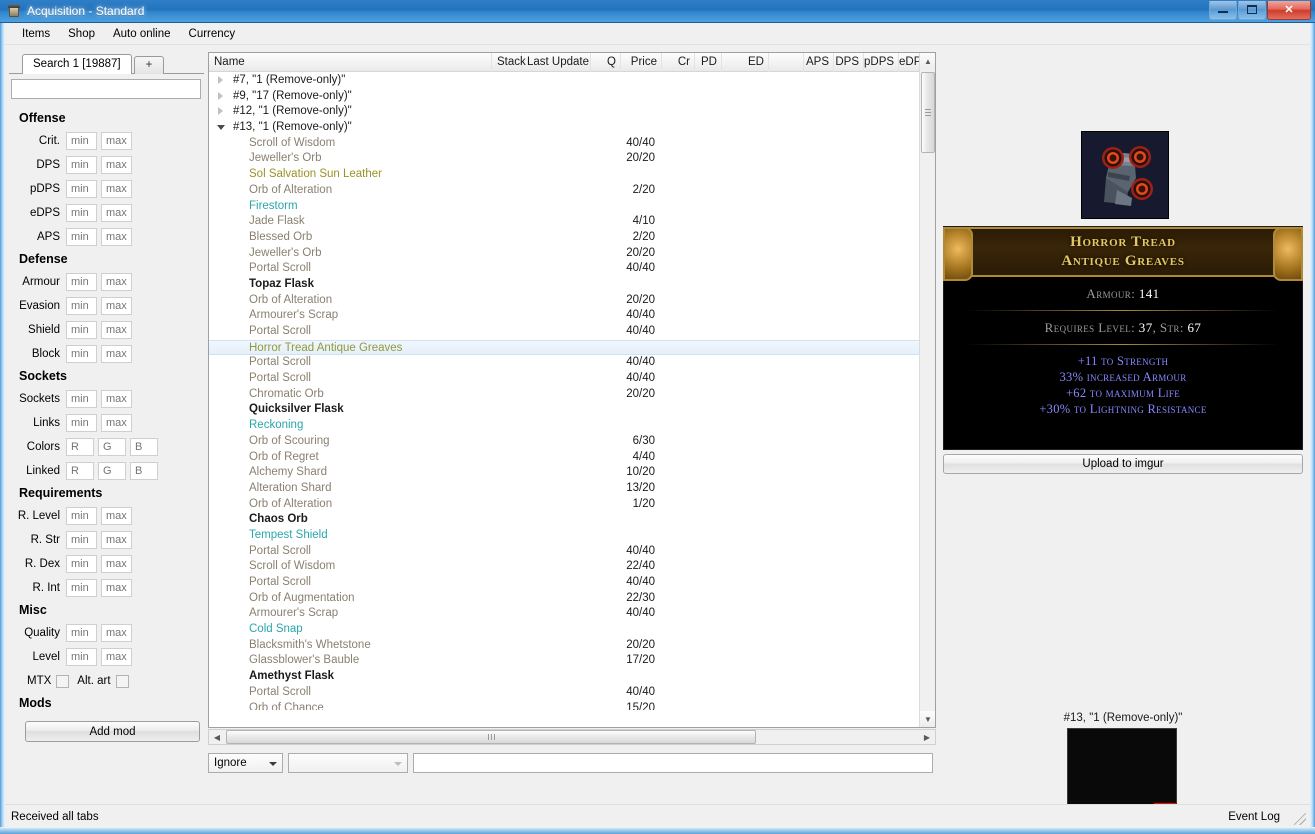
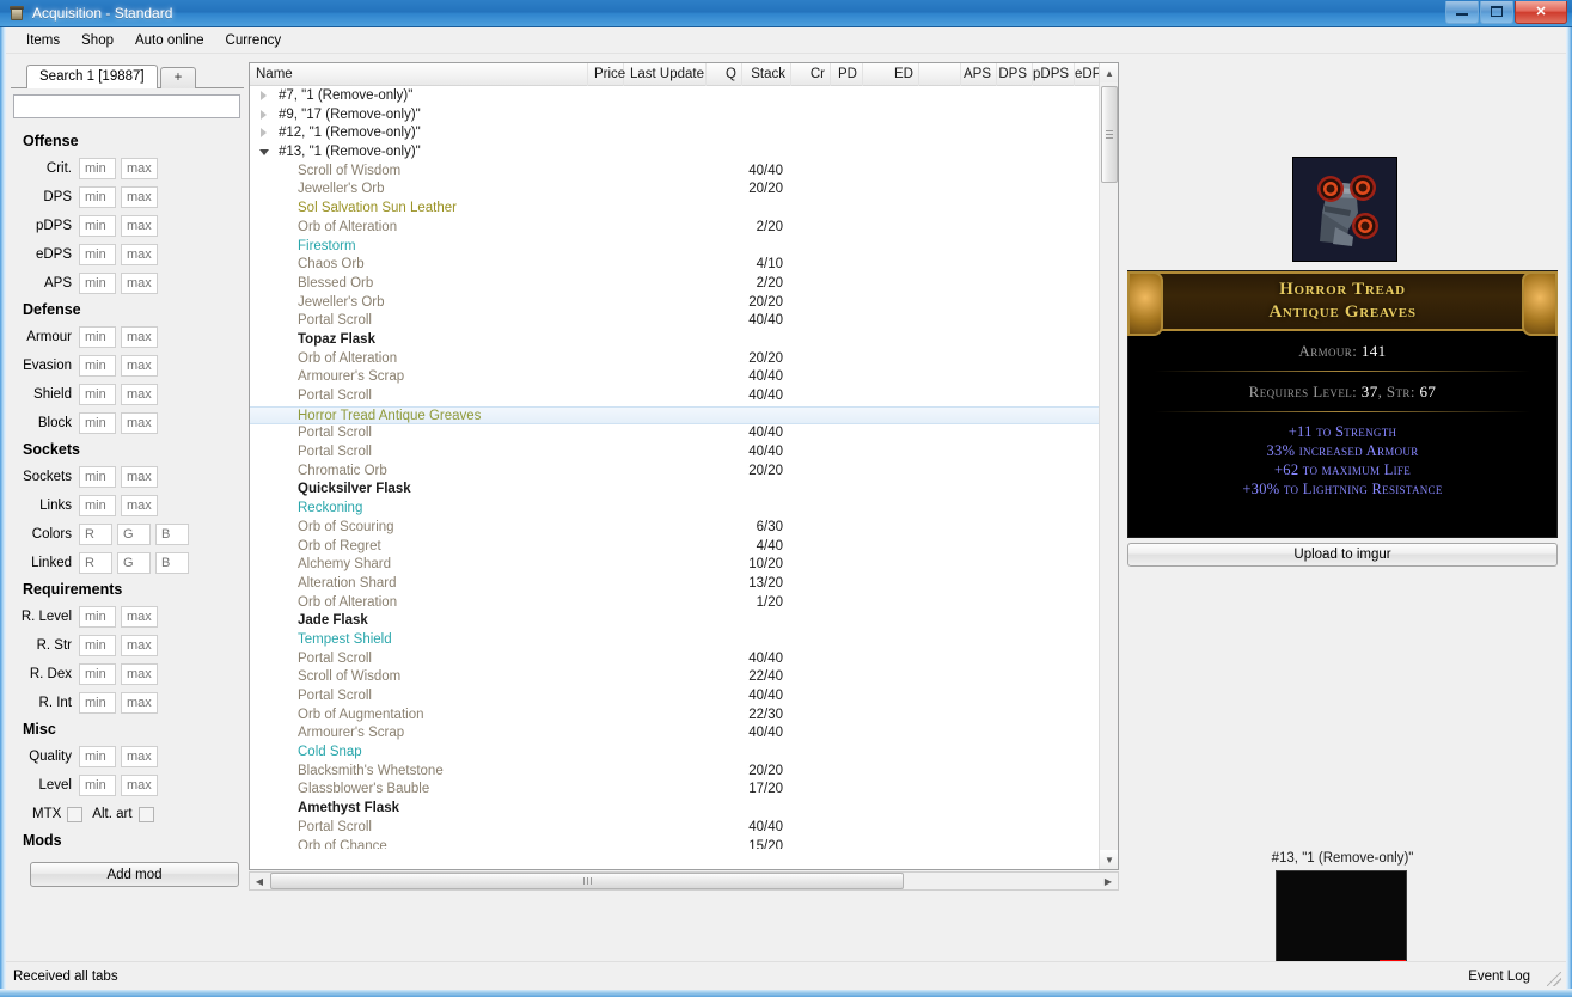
  Acquisition - Standard
  ✕
  Items
  Shop
  Auto online
  Currency
  Search 1 [19887]
  +
  Offense
  Crit.
  min
  max
  DPS
  min
  max
  pDPS
  min
  max
  eDPS
  min
  max
  APS
  min
  max
  Defense
  Armour
  min
  max
  Evasion
  min
  max
  Shield
  min
  max
  Block
  min
  max
  Sockets
  Sockets
  min
  max
  Links
  min
  max
  Colors
  R
  G
  B
  Linked
  R
  G
  B
  Requirements
  R. Level
  min
  max
  R. Str
  min
  max
  R. Dex
  min
  max
  R. Int
  min
  max
  Misc
  Quality
  min
  max
  Level
  min
  max
  MTX
  Alt. art
  Mods
  Add mod
  Name
- Stack
+ Price
  Last Update
  Q
- Price
+ Stack
  Cr
  PD
  ED
  APS
  DPS
  pDPS
  eDP
  #7, "1 (Remove-only)"
  #9, "17 (Remove-only)"
  #12, "1 (Remove-only)"
  #13, "1 (Remove-only)"
  Scroll of Wisdom
  40/40
  Jeweller's Orb
  20/20
  Sol Salvation Sun Leather
  Orb of Alteration
  2/20
  Firestorm
- Jade Flask
+ Chaos Orb
  4/10
  Blessed Orb
  2/20
  Jeweller's Orb
  20/20
  Portal Scroll
  40/40
  Topaz Flask
  Orb of Alteration
  20/20
  Armourer's Scrap
  40/40
  Portal Scroll
  40/40
  Horror Tread Antique Greaves
  Portal Scroll
  40/40
  Portal Scroll
  40/40
  Chromatic Orb
  20/20
  Quicksilver Flask
  Reckoning
  Orb of Scouring
  6/30
  Orb of Regret
  4/40
  Alchemy Shard
  10/20
  Alteration Shard
  13/20
  Orb of Alteration
  1/20
- Chaos Orb
+ Jade Flask
  Tempest Shield
  Portal Scroll
  40/40
  Scroll of Wisdom
  22/40
  Portal Scroll
  40/40
  Orb of Augmentation
  22/30
  Armourer's Scrap
  40/40
  Cold Snap
  Blacksmith's Whetstone
  20/20
  Glassblower's Bauble
  17/20
  Amethyst Flask
  Portal Scroll
  40/40
  Orb of Chance
  15/20
  ▲
  ▼
  ◀
  ▶
- Ignore
  Horror Tread
  Antique Greaves
  Armour: 141
  Requires Level: 37, Str: 67
  +11 to Strength
  33% increased Armour
  +62 to maximum Life
  +30% to Lightning Resistance
  Upload to imgur
  #13, "1 (Remove-only)"
  Received all tabs
  Event Log
